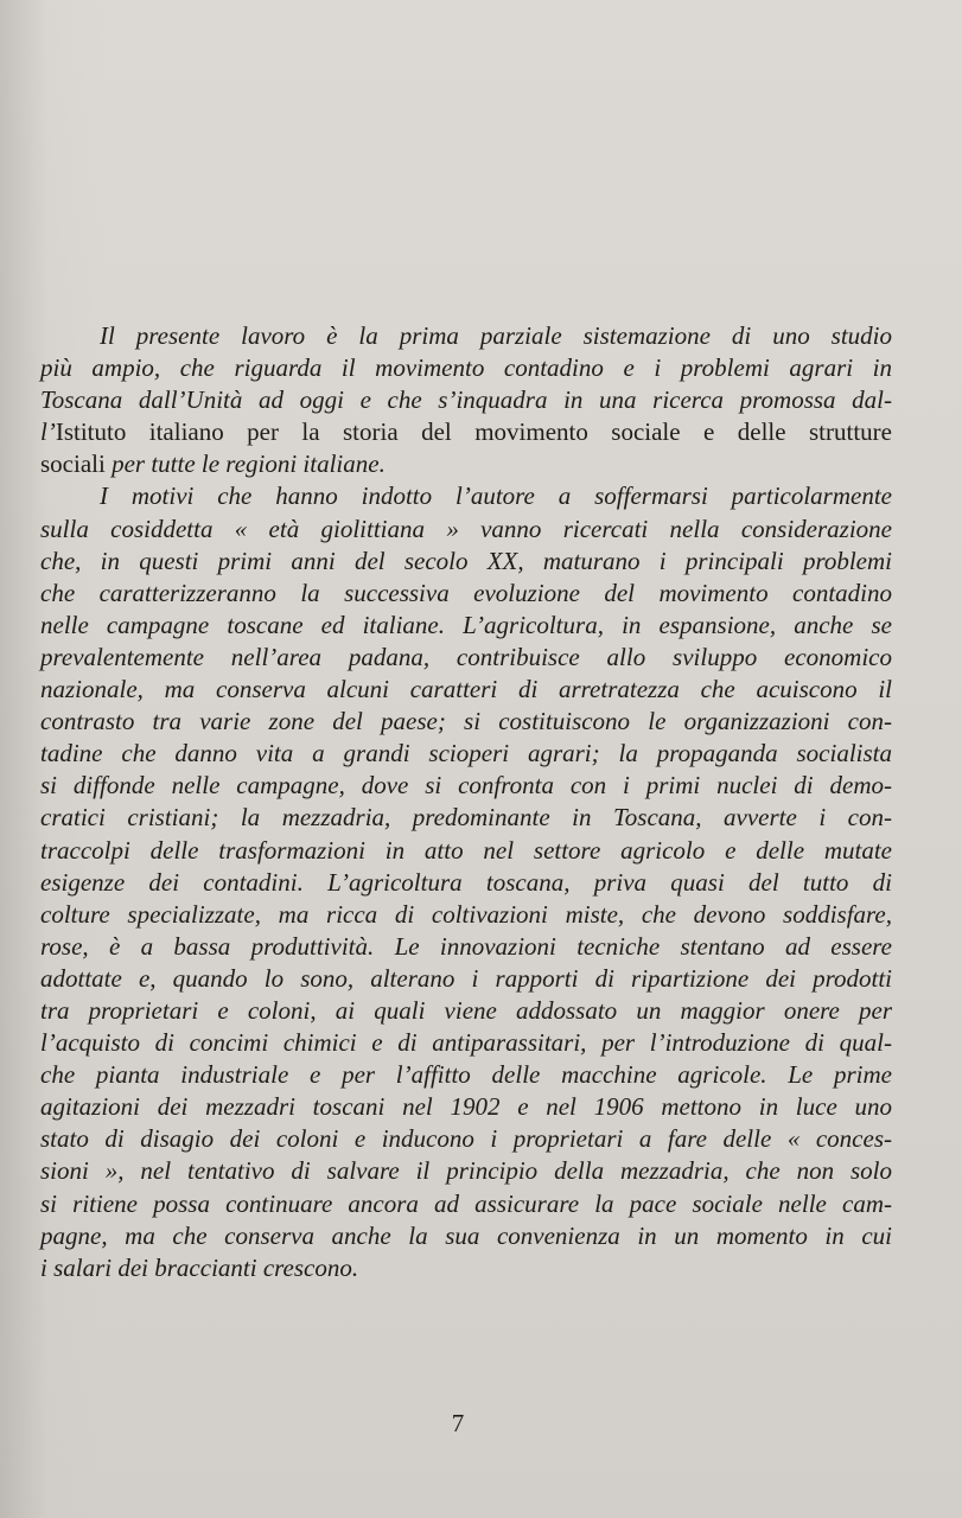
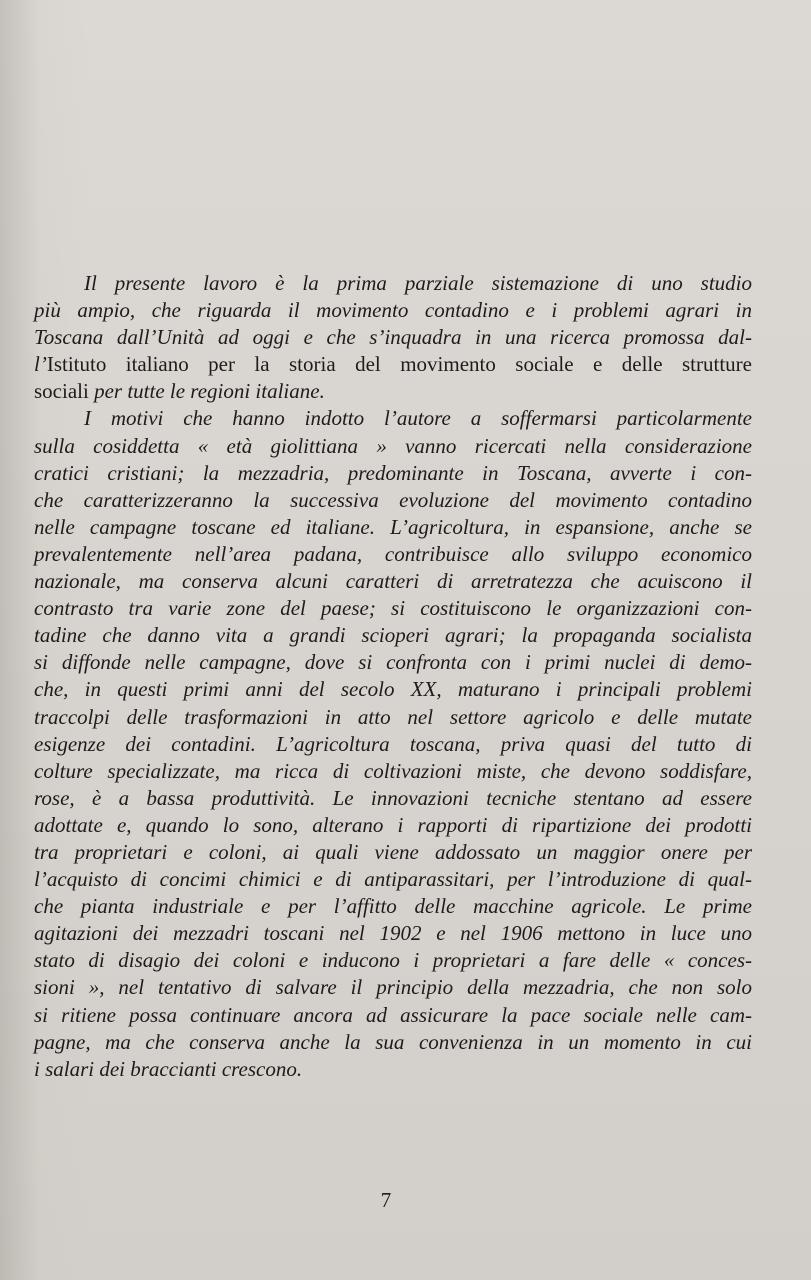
  Il presente lavoro è la prima parziale sistemazione di uno studio
  più ampio, che riguarda il movimento contadino e i problemi agrari in
  Toscana dall’Unità ad oggi e che s’inquadra in una ricerca promossa dal-
  l’Istituto italiano per la storia del movimento sociale e delle strutture
  sociali per tutte le regioni italiane.
  I motivi che hanno indotto l’autore a soffermarsi particolarmente
  sulla cosiddetta « età giolittiana » vanno ricercati nella considerazione
- che, in questi primi anni del secolo XX, maturano i principali problemi
+ cratici cristiani; la mezzadria, predominante in Toscana, avverte i con-
  che caratterizzeranno la successiva evoluzione del movimento contadino
  nelle campagne toscane ed italiane. L’agricoltura, in espansione, anche se
  prevalentemente nell’area padana, contribuisce allo sviluppo economico
  nazionale, ma conserva alcuni caratteri di arretratezza che acuiscono il
  contrasto tra varie zone del paese; si costituiscono le organizzazioni con-
  tadine che danno vita a grandi scioperi agrari; la propaganda socialista
  si diffonde nelle campagne, dove si confronta con i primi nuclei di demo-
- cratici cristiani; la mezzadria, predominante in Toscana, avverte i con-
+ che, in questi primi anni del secolo XX, maturano i principali problemi
  traccolpi delle trasformazioni in atto nel settore agricolo e delle mutate
  esigenze dei contadini. L’agricoltura toscana, priva quasi del tutto di
  colture specializzate, ma ricca di coltivazioni miste, che devono soddisfare,
  rose, è a bassa produttività. Le innovazioni tecniche stentano ad essere
  adottate e, quando lo sono, alterano i rapporti di ripartizione dei prodotti
  tra proprietari e coloni, ai quali viene addossato un maggior onere per
  l’acquisto di concimi chimici e di antiparassitari, per l’introduzione di qual-
  che pianta industriale e per l’affitto delle macchine agricole. Le prime
  agitazioni dei mezzadri toscani nel 1902 e nel 1906 mettono in luce uno
  stato di disagio dei coloni e inducono i proprietari a fare delle « conces-
  sioni », nel tentativo di salvare il principio della mezzadria, che non solo
  si ritiene possa continuare ancora ad assicurare la pace sociale nelle cam-
  pagne, ma che conserva anche la sua convenienza in un momento in cui
  i salari dei braccianti crescono.
  7
